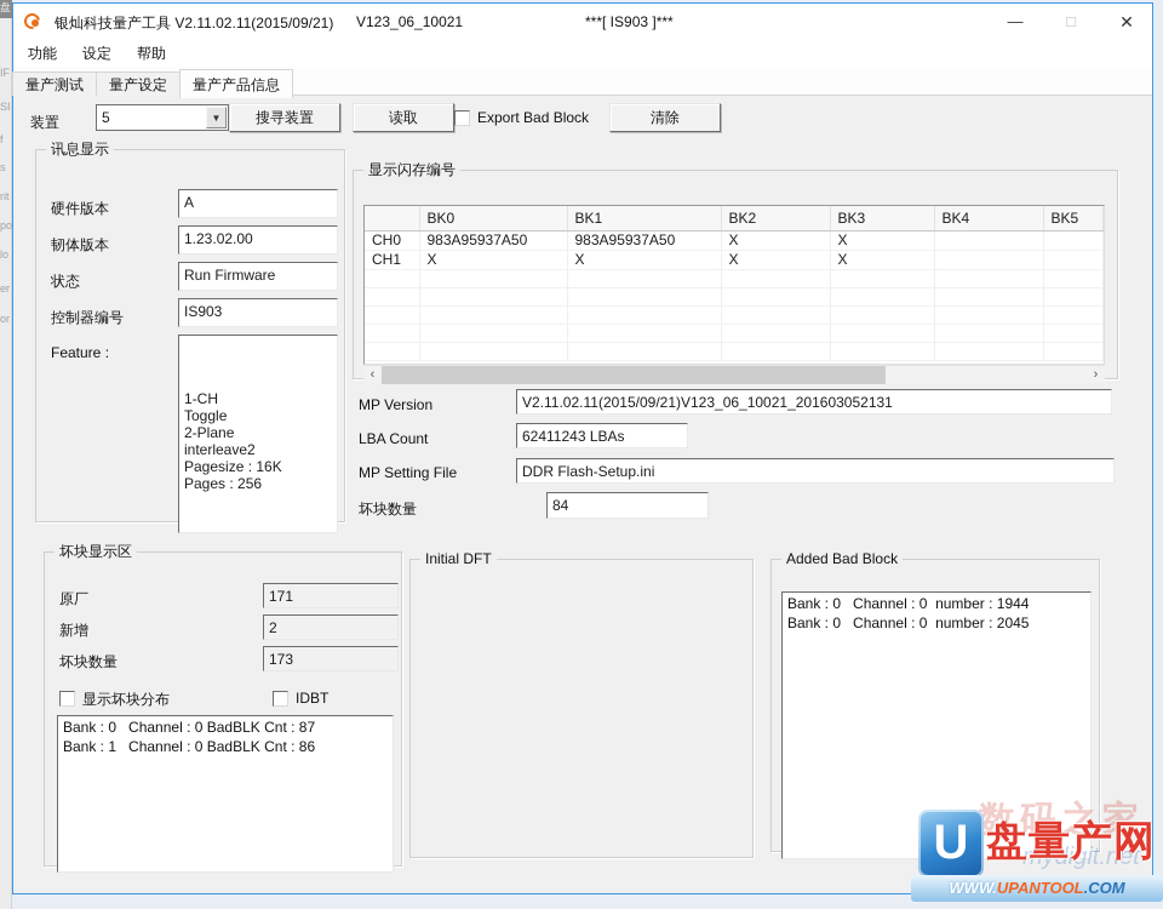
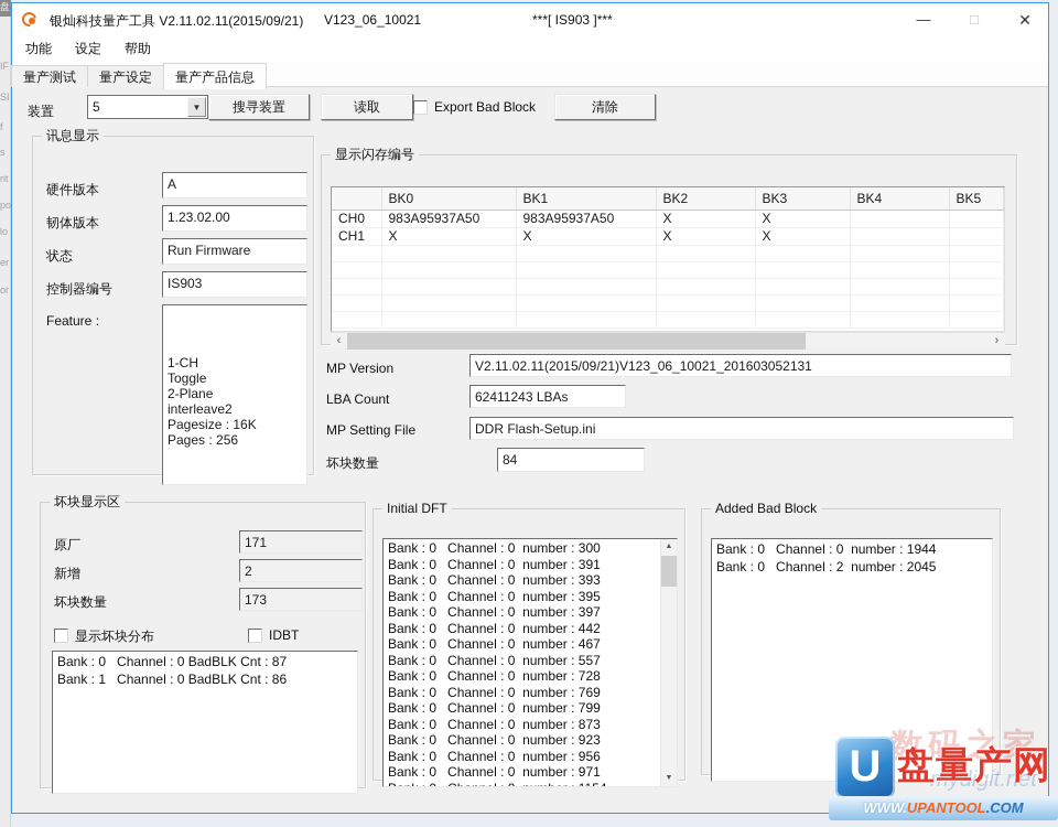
  盘
  IF
  SI
  f
  s
  rit
  po
  lo
  er
  or
  银灿科技量产工具 V2.11.02.11(2015/09/21)
  V123_06_10021
  ***[ IS903 ]***
  —
  □
  ✕
  功能 设定 帮助
  量产测试 量产设定 量产产品信息
  装置
  5
  ▼
  搜寻装置
  读取
  Export Bad Block
  清除
  讯息显示
  硬件版本
  A
  韧体版本
  1.23.02.00
  状态
  Run Firmware
  控制器编号
  IS903
  Feature :
  1-CH
  Toggle
  2-Plane
  interleave2
  Pagesize : 16K
  Pages : 256
  显示闪存编号
  		BK0	BK1	BK2	BK3	BK4	BK5
  CH0	983A95937A50	983A95937A50	X	X
  CH1	X	X	X	X
  ‹
  ›
  MP Version
  V2.11.02.11(2015/09/21)V123_06_10021_201603052131
  LBA Count
  62411243 LBAs
  MP Setting File
  DDR Flash-Setup.ini
  坏块数量
  84
  坏块显示区
  原厂
  171
  新增
  2
  坏块数量
  173
  显示坏块分布
  IDBT
  Bank : 0 Channel : 0 BadBLK Cnt : 87
  Bank : 1 Channel : 0 BadBLK Cnt : 86
  Initial DFT
+ Bank : 0 Channel : 0 number : 300
+ Bank : 0 Channel : 0 number : 391
+ Bank : 0 Channel : 0 number : 393
+ Bank : 0 Channel : 0 number : 395
+ Bank : 0 Channel : 0 number : 397
+ Bank : 0 Channel : 0 number : 442
+ Bank : 0 Channel : 0 number : 467
+ Bank : 0 Channel : 0 number : 557
+ Bank : 0 Channel : 0 number : 728
+ Bank : 0 Channel : 0 number : 769
+ Bank : 0 Channel : 0 number : 799
+ Bank : 0 Channel : 0 number : 873
+ Bank : 0 Channel : 0 number : 923
+ Bank : 0 Channel : 0 number : 956
+ Bank : 0 Channel : 0 number : 971
  Added Bad Block
  Bank : 0 Channel : 0 number : 1944
- Bank : 0 Channel : 0 number : 2045
+ Bank : 0 Channel : 2 number : 2045
  数码之家
  mydigit.net
  U
  盘量产网
  WWW.UPANTOOL.COM
